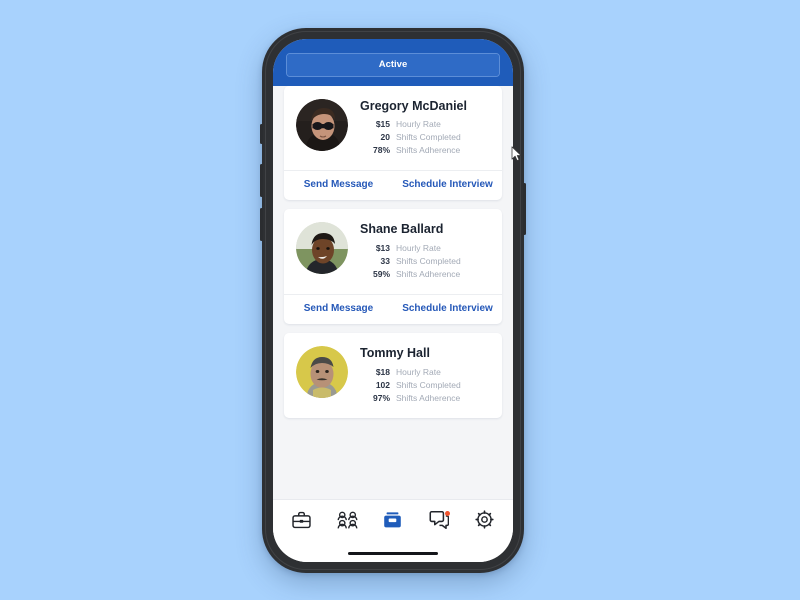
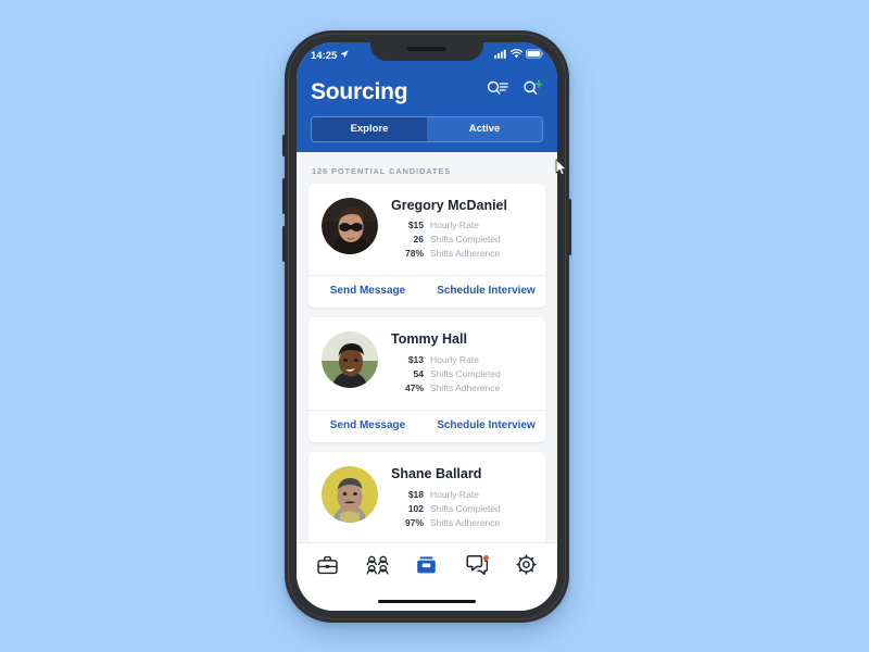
+ 14:25
+ Sourcing
+ Explore
  Active
+ 126 POTENTIAL CANDIDATES
  Gregory McDaniel
  $15
  Hourly Rate
- 20
+ 26
  Shifts Completed
  78%
  Shifts Adherence
  Send Message
  Schedule Interview
- Shane Ballard
+ Tommy Hall
  $13
  Hourly Rate
- 33
+ 54
  Shifts Completed
- 59%
+ 47%
  Shifts Adherence
  Send Message
  Schedule Interview
- Tommy Hall
+ Shane Ballard
  $18
  Hourly Rate
  102
  Shifts Completed
  97%
  Shifts Adherence
